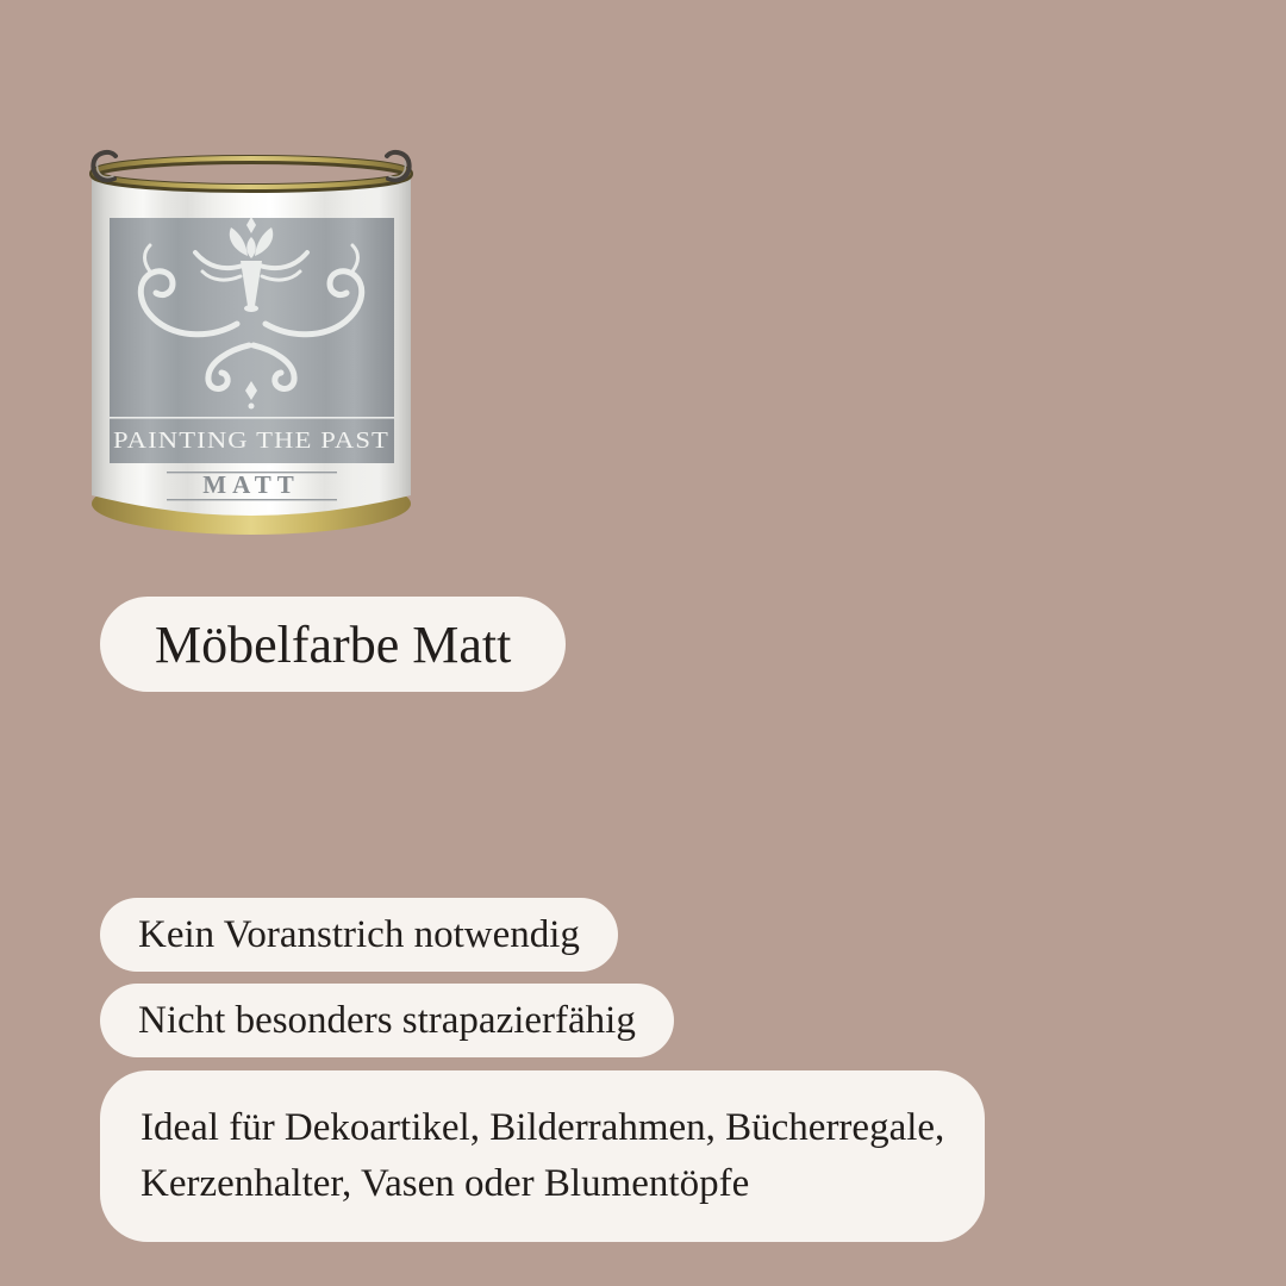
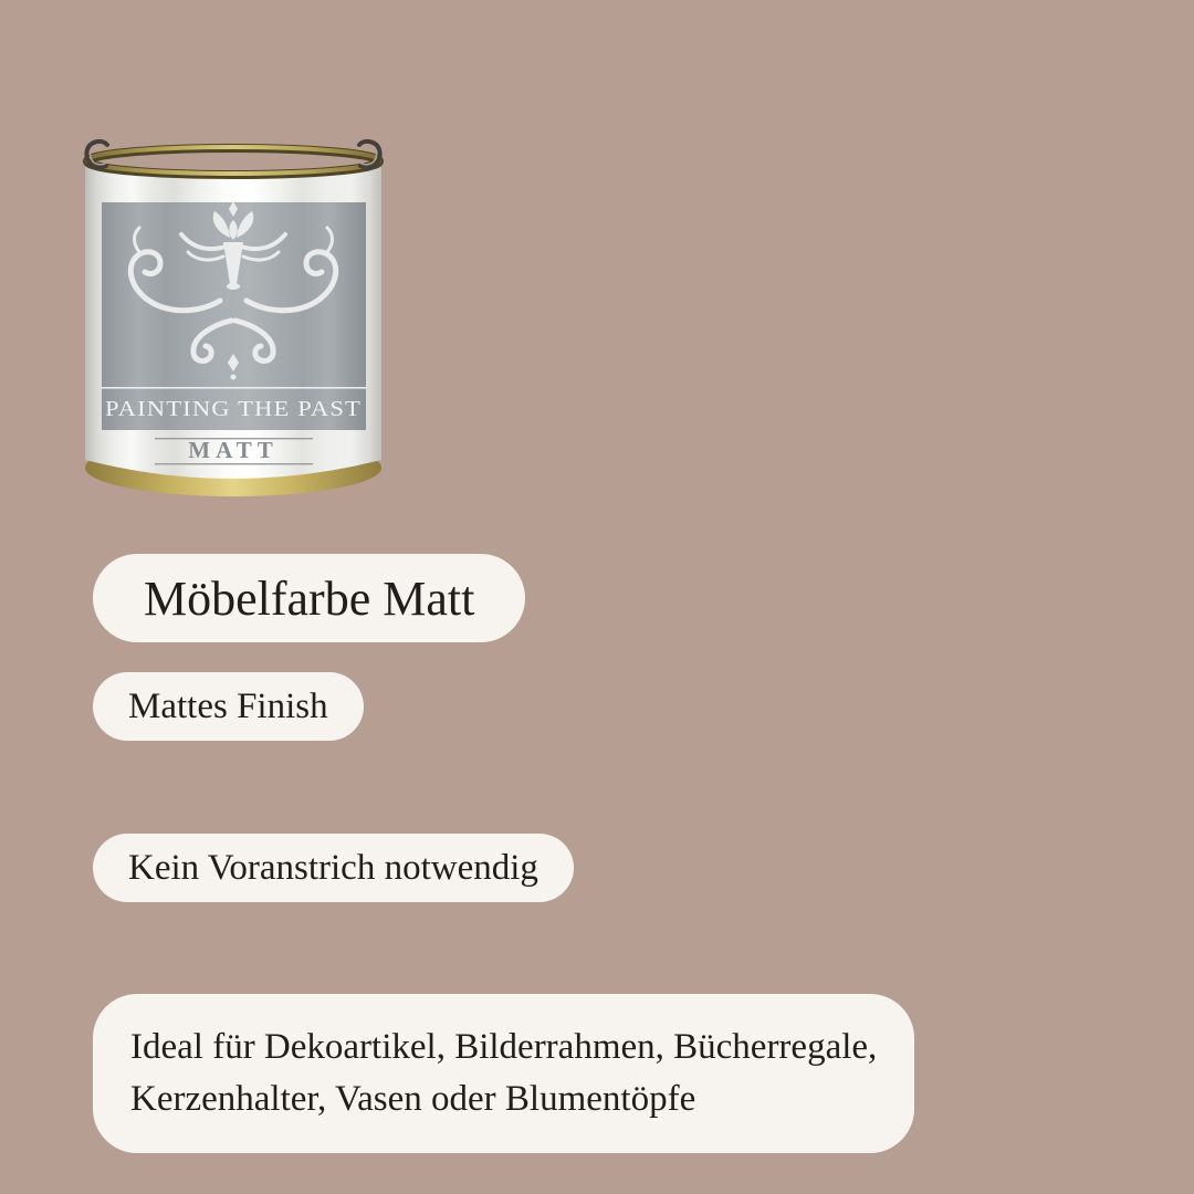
  PAINTING THE PAST
  MATT
  Möbelfarbe Matt
+ Mattes Finish
  Kein Voranstrich notwendig
- Nicht besonders strapazierfähig
  Ideal für Dekoartikel, Bilderrahmen, Bücherregale,
  Kerzenhalter, Vasen oder Blumentöpfe
